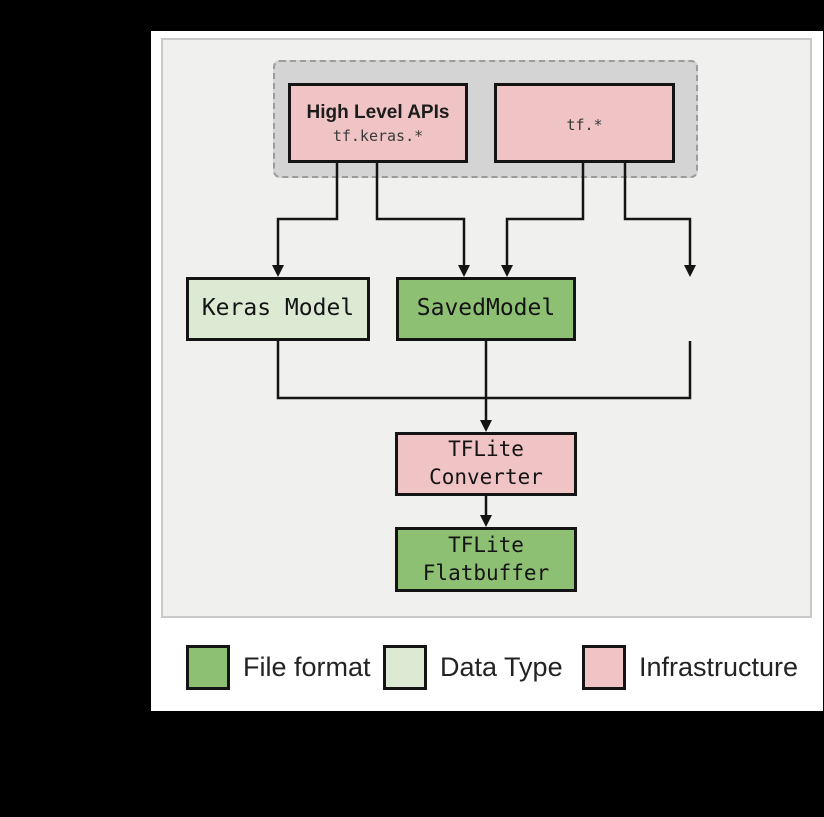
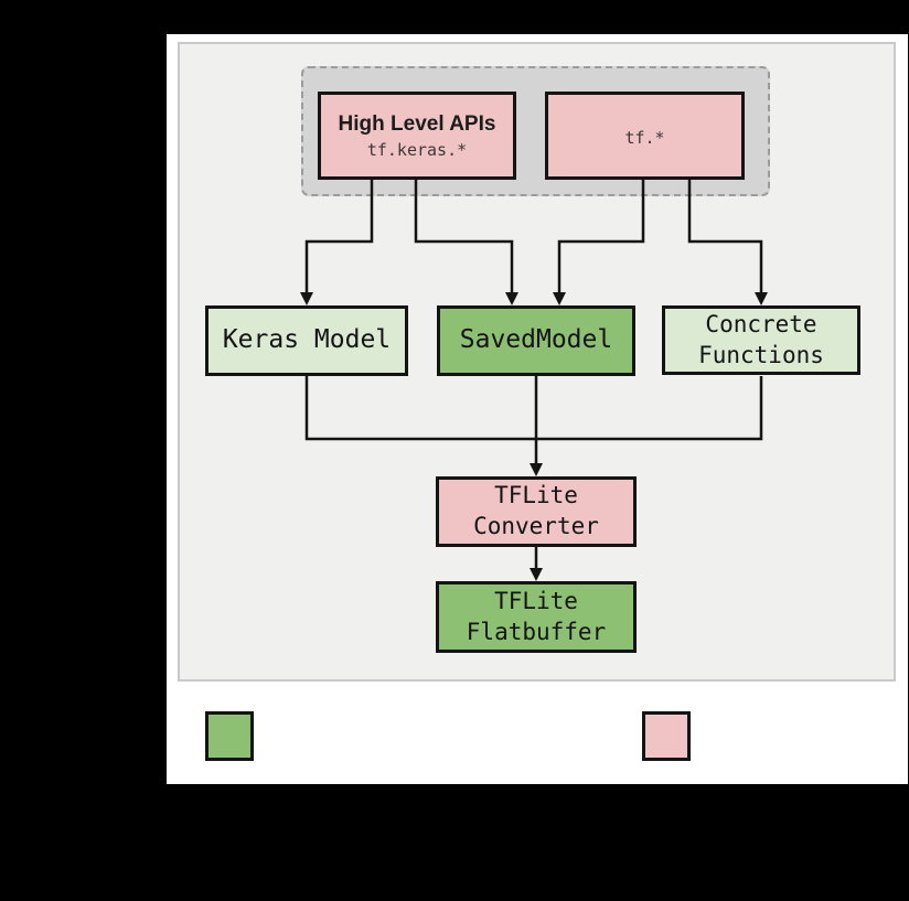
  High Level APIs
  tf.keras.*
  tf.*
  Keras Model
  SavedModel
+ Concrete
+ Functions
  TFLite
  Converter
  TFLite
  Flatbuffer
- File format
- Data Type
- Infrastructure
